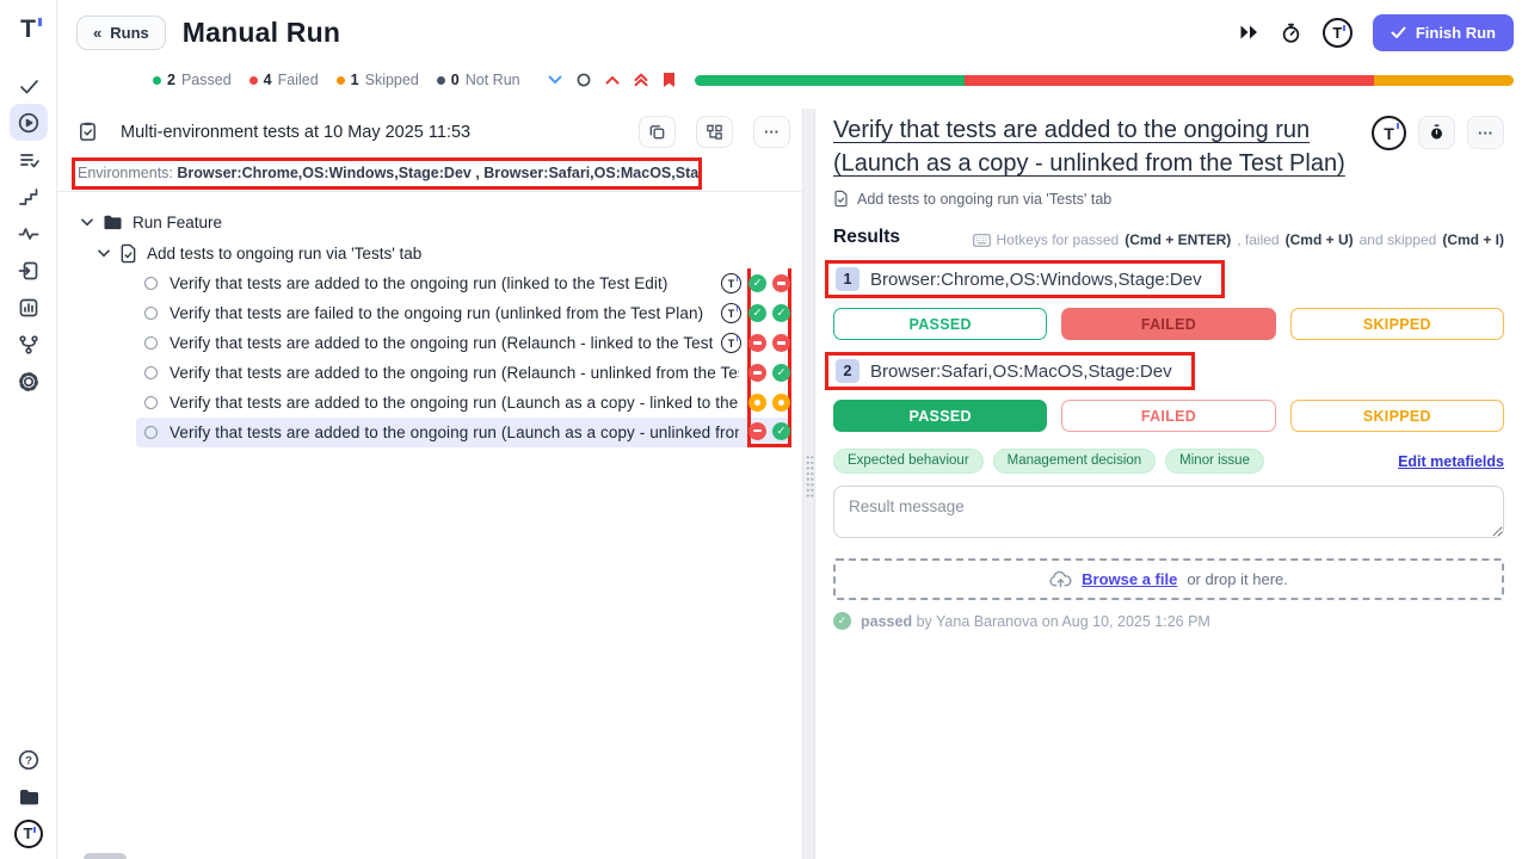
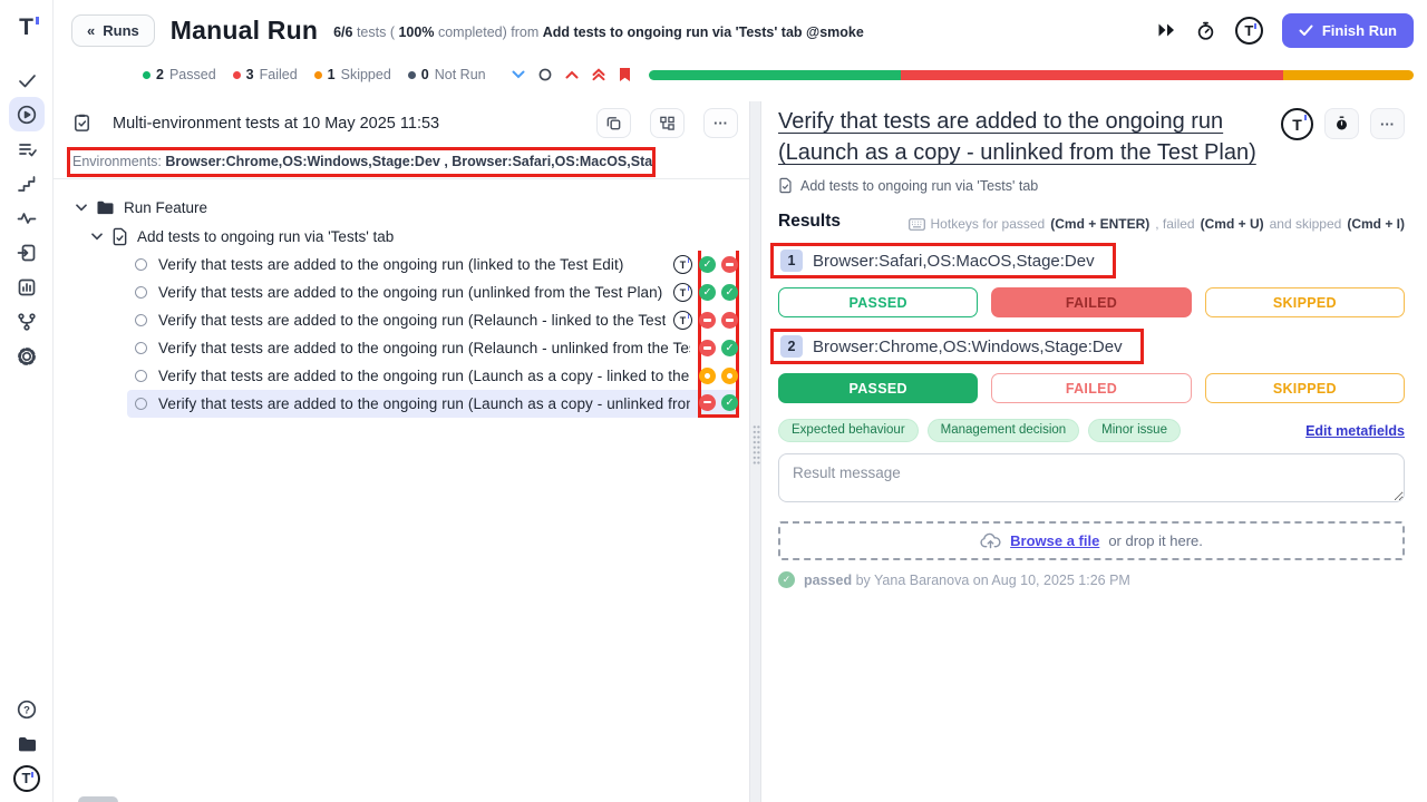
  T
  ?
  T
  «
  Runs
  Manual Run
+ 6/6 tests ( 100% completed) from Add tests to ongoing run via 'Tests' tab @smoke
  T
  Finish Run
  2
  Passed
- 4
+ 3
  Failed
  1
  Skipped
  0
  Not Run
  Multi-environment tests at 10 May 2025 11:53
  ···
  Environments: Browser:Chrome,OS:Windows,Stage:Dev , Browser:Safari,OS:MacOS,Sta
  Run Feature
  Add tests to ongoing run via 'Tests' tab
  Verify that tests are added to the ongoing run (linked to the Test Edit)
  T
- Verify that tests are failed to the ongoing run (unlinked from the Test Plan)
+ Verify that tests are added to the ongoing run (unlinked from the Test Plan)
  T
  Verify that tests are added to the ongoing run (Relaunch - linked to the Test
  T
  Verify that tests are added to the ongoing run (Relaunch - unlinked from the Te
  Verify that tests are added to the ongoing run (Launch as a copy - linked to the
  Verify that tests are added to the ongoing run (Launch as a copy - unlinked fro
  Verify that tests are added to the ongoing run (Launch as a copy - unlinked from the Test Plan)
  T
  ···
  Add tests to ongoing run via 'Tests' tab
  Results
  Hotkeys for passed
  (Cmd + ENTER)
  , failed
  (Cmd + U)
  and skipped
  (Cmd + I)
  1
- Browser:Chrome,OS:Windows,Stage:Dev
+ Browser:Safari,OS:MacOS,Stage:Dev
  PASSED
  FAILED
  SKIPPED
  2
- Browser:Safari,OS:MacOS,Stage:Dev
+ Browser:Chrome,OS:Windows,Stage:Dev
  PASSED
  FAILED
  SKIPPED
  Expected behaviour
  Management decision
  Minor issue
  Edit metafields
  Result message
  Browse a file
  or drop it here.
  ✓
  passed by Yana Baranova on Aug 10, 2025 1:26 PM
